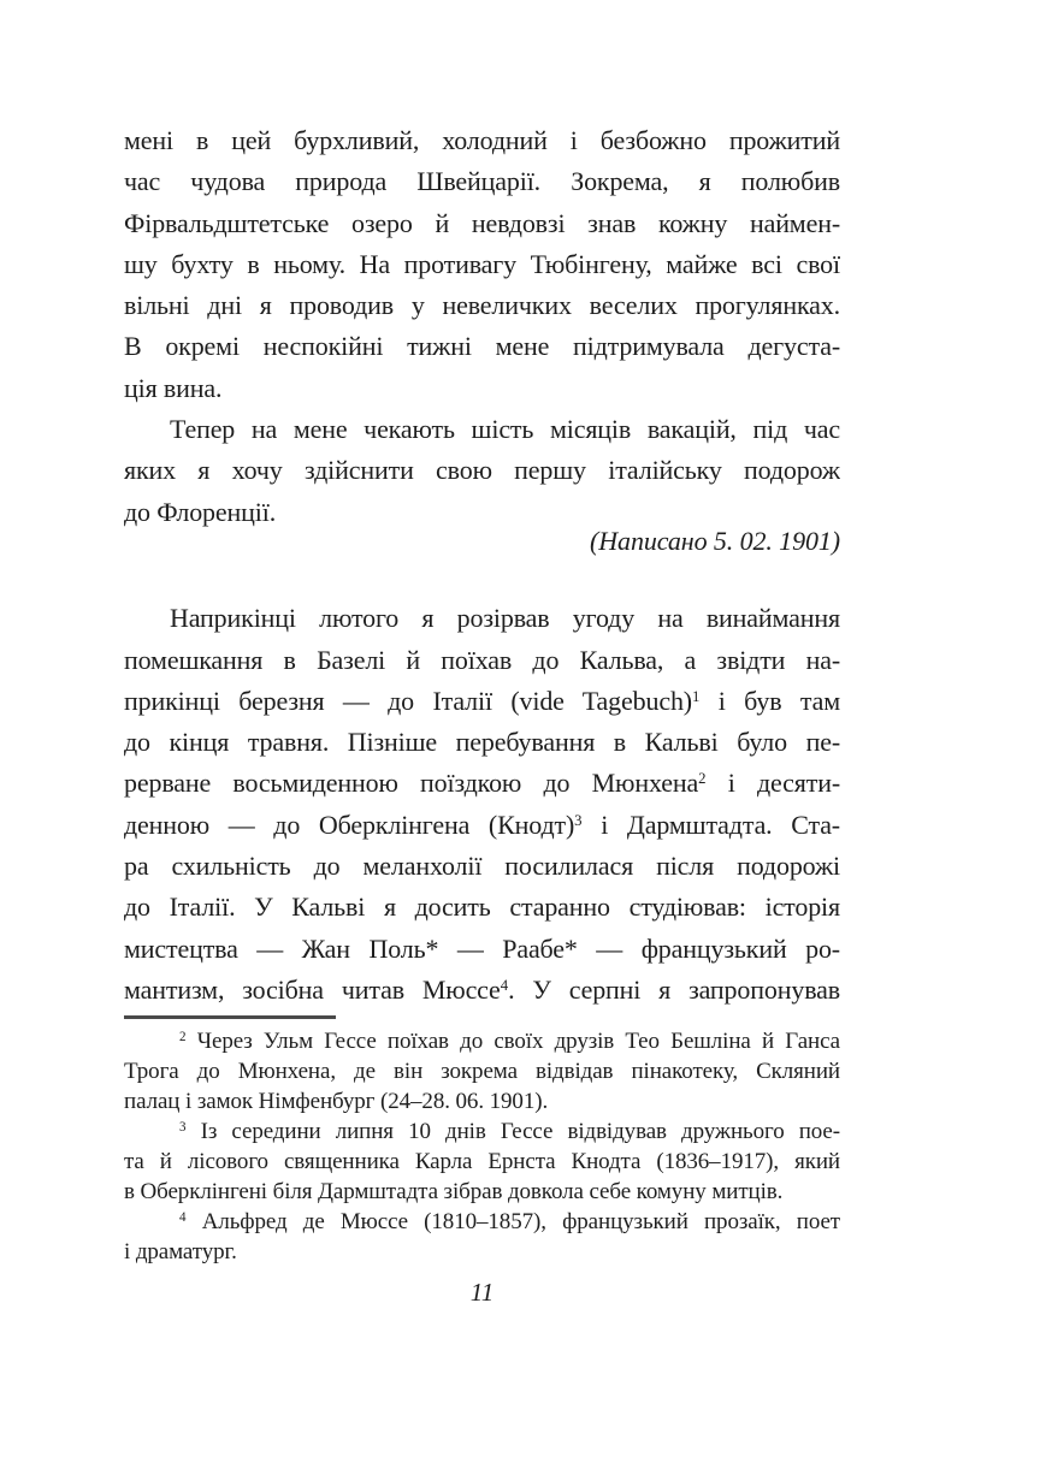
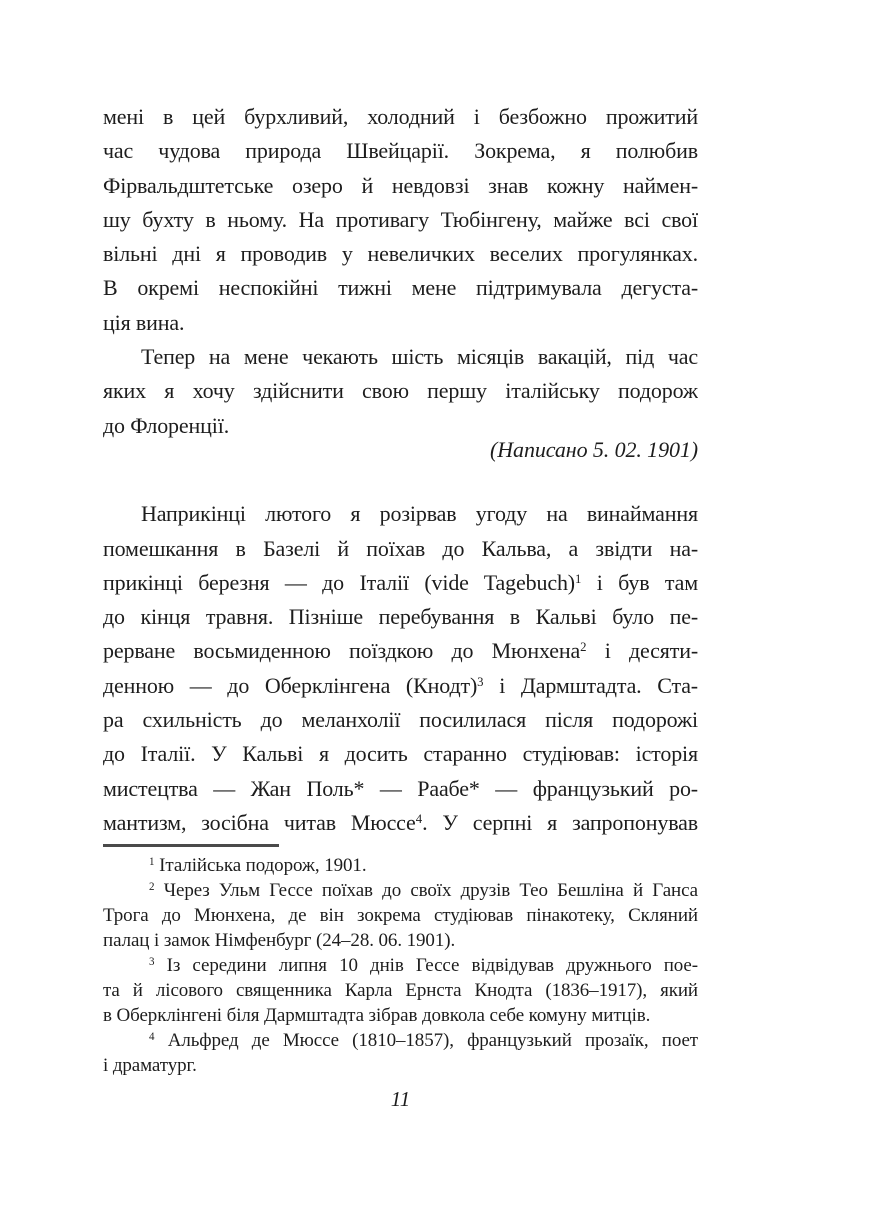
  мені в цей бурхливий, холодний і безбожно прожитий
  час чудова природа Швейцарії. Зокрема, я полюбив
  Фірвальдштетське озеро й невдовзі знав кожну наймен-
  шу бухту в ньому. На противагу Тюбінгену, майже всі свої
  вільні дні я проводив у невеличких веселих прогулянках.
  В окремі неспокійні тижні мене підтримувала дегуста-
  ція вина.
  Тепер на мене чекають шість місяців вакацій, під час
  яких я хочу здійснити свою першу італійську подорож
  до Флоренції.
  (Написано 5. 02. 1901)
  Наприкінці лютого я розірвав угоду на винаймання
  помешкання в Базелі й поїхав до Кальва, а звідти на-
  прикінці березня — до Італії (vide Tagebuch)1 і був там
  до кінця травня. Пізніше перебування в Кальві було пе-
  рерване восьмиденною поїздкою до Мюнхена2 і десяти-
  денною — до Оберклінгена (Кнодт)3 і Дармштадта. Ста-
  ра схильність до меланхолії посилилася після подорожі
  до Італії. У Кальві я досить старанно студіював: історія
  мистецтва — Жан Поль* — Раабе* — французький ро-
  мантизм, зосібна читав Мюссе4. У серпні я запропонував
+ 1 Італійська подорож, 1901.
  2 Через Ульм Гессе поїхав до своїх друзів Тео Бешліна й Ганса
- Трога до Мюнхена, де він зокрема відвідав пінакотеку, Скляний
+ Трога до Мюнхена, де він зокрема студіював пінакотеку, Скляний
  палац і замок Німфенбург (24–28. 06. 1901).
  3 Із середини липня 10 днів Гессе відвідував дружнього пое-
  та й лісового священника Карла Ернста Кнодта (1836–1917), який
  в Оберклінгені біля Дармштадта зібрав довкола себе комуну митців.
  4 Альфред де Мюссе (1810–1857), французький прозаїк, поет
  і драматург.
  11
